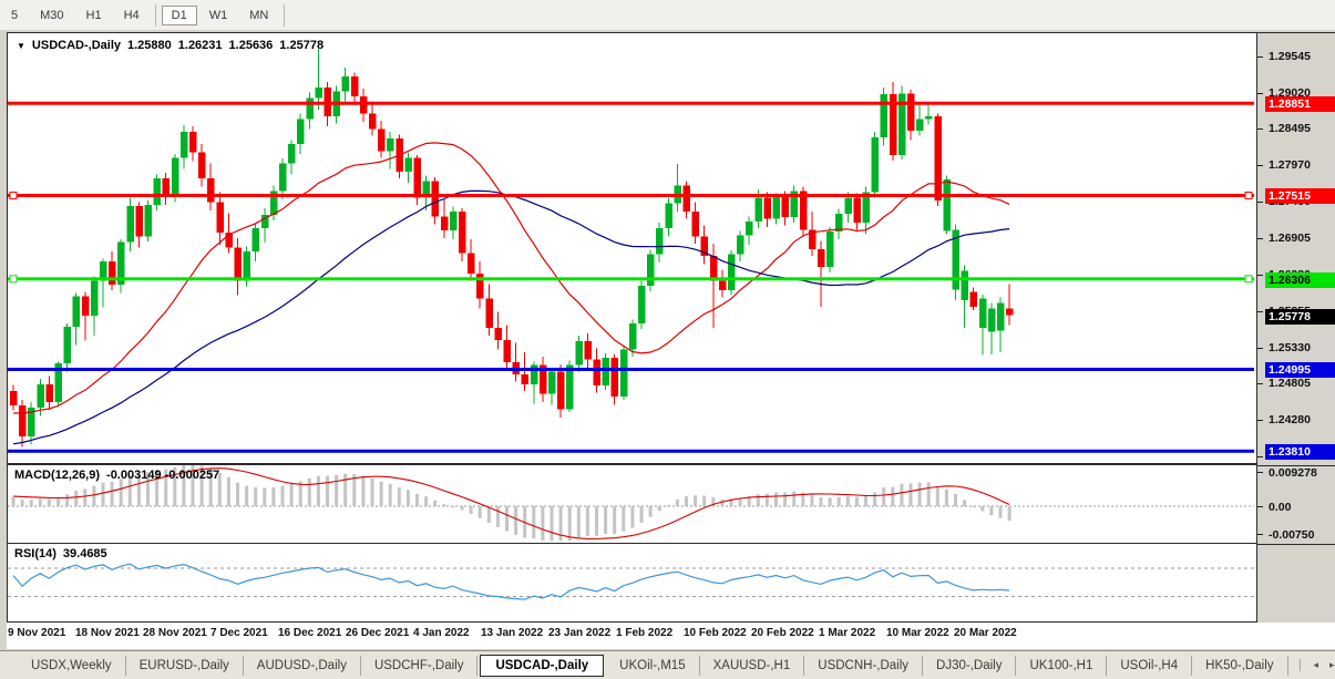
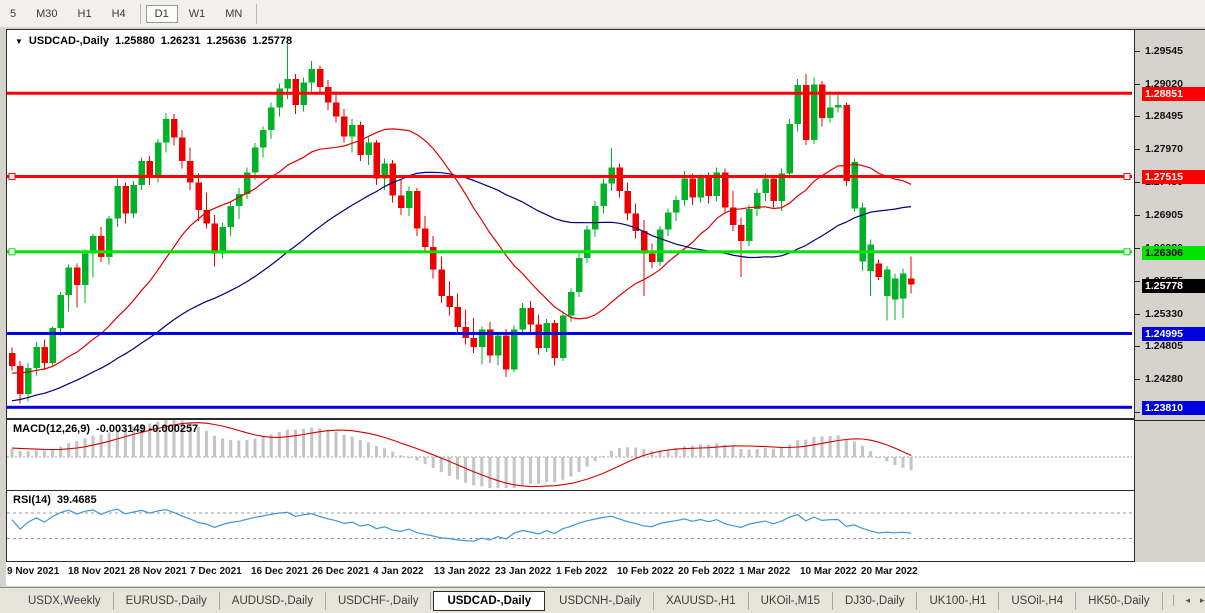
  5
  M30
  H1
  H4
  D1
  W1
  MN
  ▼
  USDCAD-,Daily
  1.25880
  1.26231
  1.25636
  1.25778
  MACD(12,26,9)
  -0.003149 -0.000257
  RSI(14)
  39.4685
  1.29545
  1.29020
  1.28495
  1.27970
  1.26905
  1.25330
  1.24805
  1.24280
  1.28851
  1.27515
  1.26306
  1.24995
  1.23810
  1.25778
- 0.009278
- 0.00
- -0.00750
  9 Nov 2021
  18 Nov 2021
  28 Nov 2021
  7 Dec 2021
  16 Dec 2021
  26 Dec 2021
  4 Jan 2022
  13 Jan 2022
  23 Jan 2022
  1 Feb 2022
  10 Feb 2022
  20 Feb 2022
  1 Mar 2022
  10 Mar 2022
  20 Mar 2022
  USDX,Weekly
  EURUSD-,Daily
  AUDUSD-,Daily
  USDCHF-,Daily
  USDCAD-,Daily
- UKOil-,M15
+ USDCNH-,Daily
  XAUUSD-,H1
- USDCNH-,Daily
+ UKOil-,M15
  DJ30-,Daily
  UK100-,H1
  USOil-,H4
  HK50-,Daily
  ◂
  ▸
